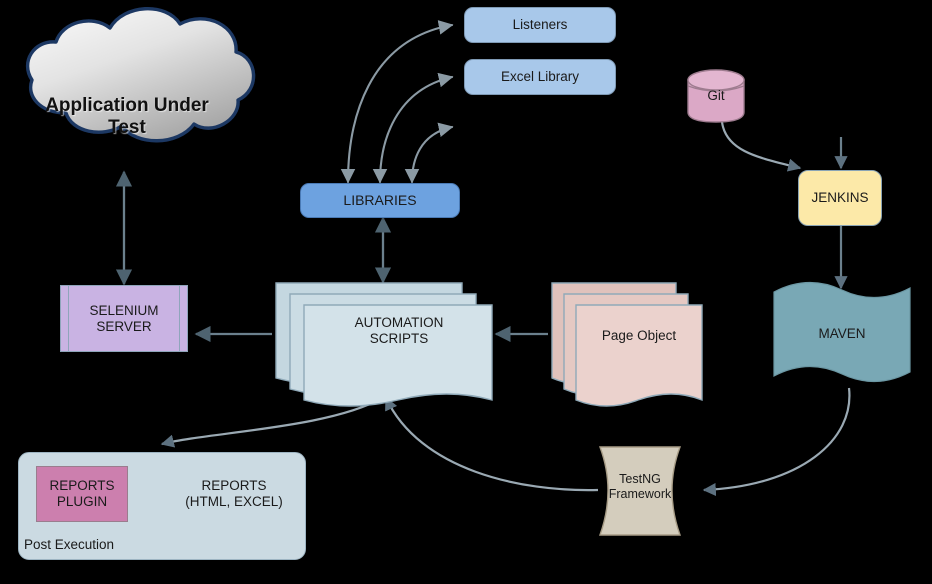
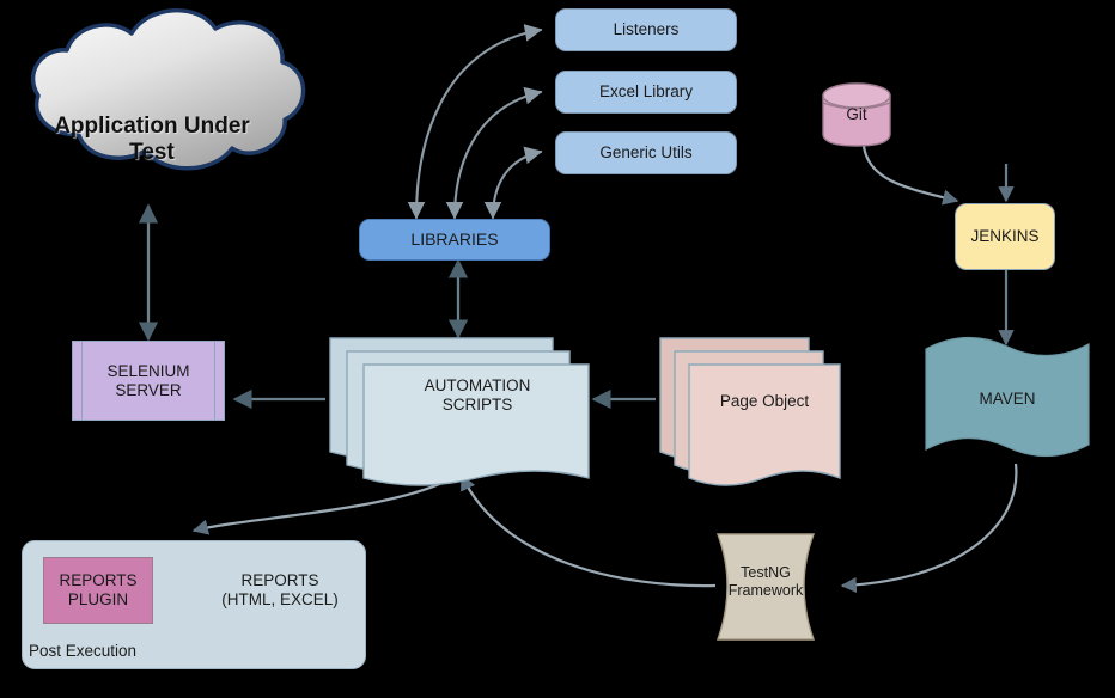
  Application Under
  Test
  Listeners
  Excel Library
+ Generic Utils
  LIBRARIES
  Git
  JENKINS
  SELENIUM
  SERVER
  AUTOMATION
  SCRIPTS
  Page Object
  MAVEN
  TestNG
  Framework
  REPORTS
  PLUGIN
  REPORTS
  (HTML, EXCEL)
  Post Execution
